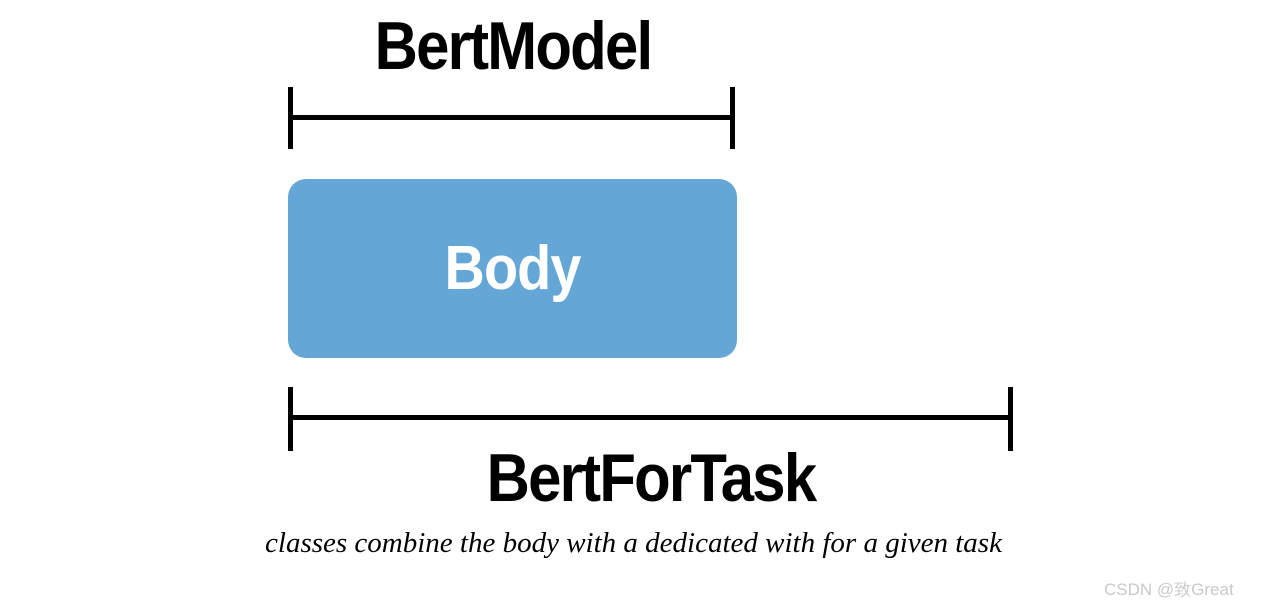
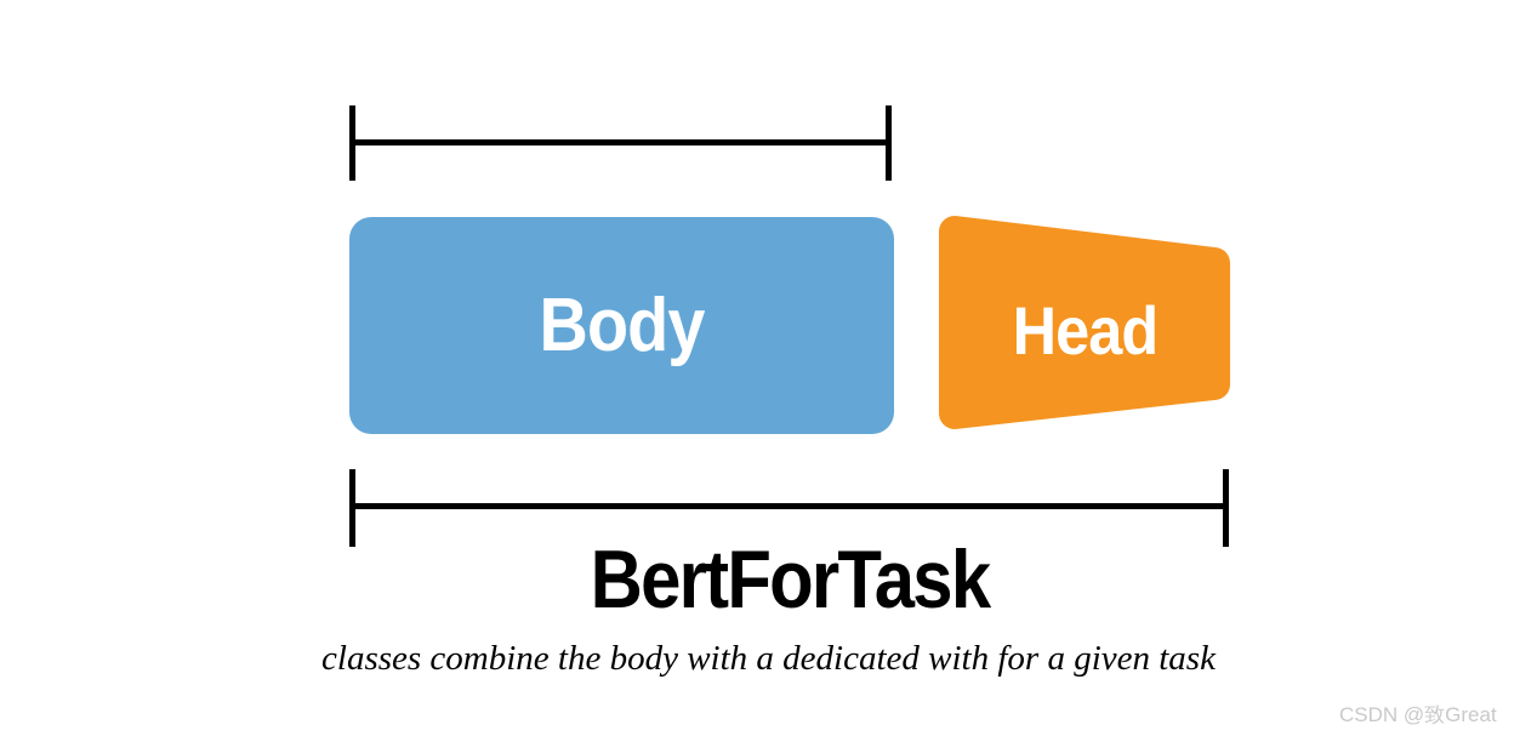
- BertModel
  Body
+ Head
  BertForTask
  classes combine the body with a dedicated with for a given task
  CSDN @致Great
